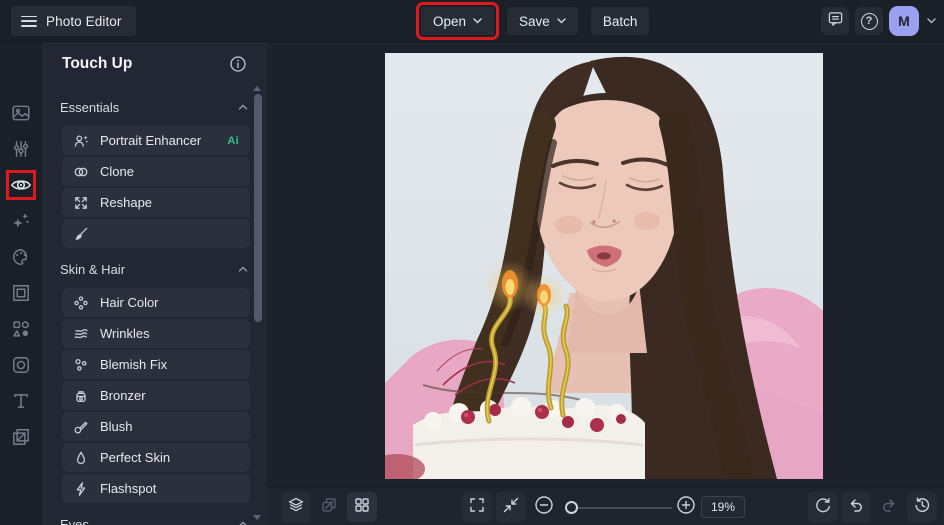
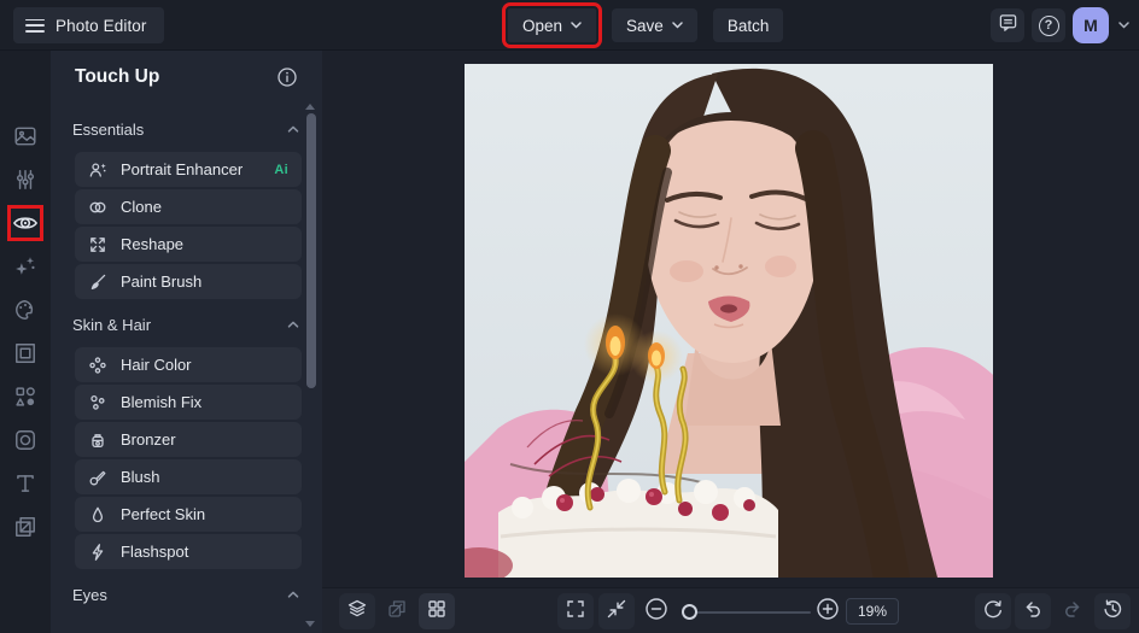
  Photo Editor
  Open
  Save
  Batch
  ?
  M
  Touch Up
  Essentials
  Portrait Enhancer
  Ai
  Clone
  Reshape
+ Paint Brush
  Skin & Hair
  Hair Color
- Wrinkles
  Blemish Fix
  Bronzer
  Blush
  Perfect Skin
  Flashspot
  Eyes
  19%
